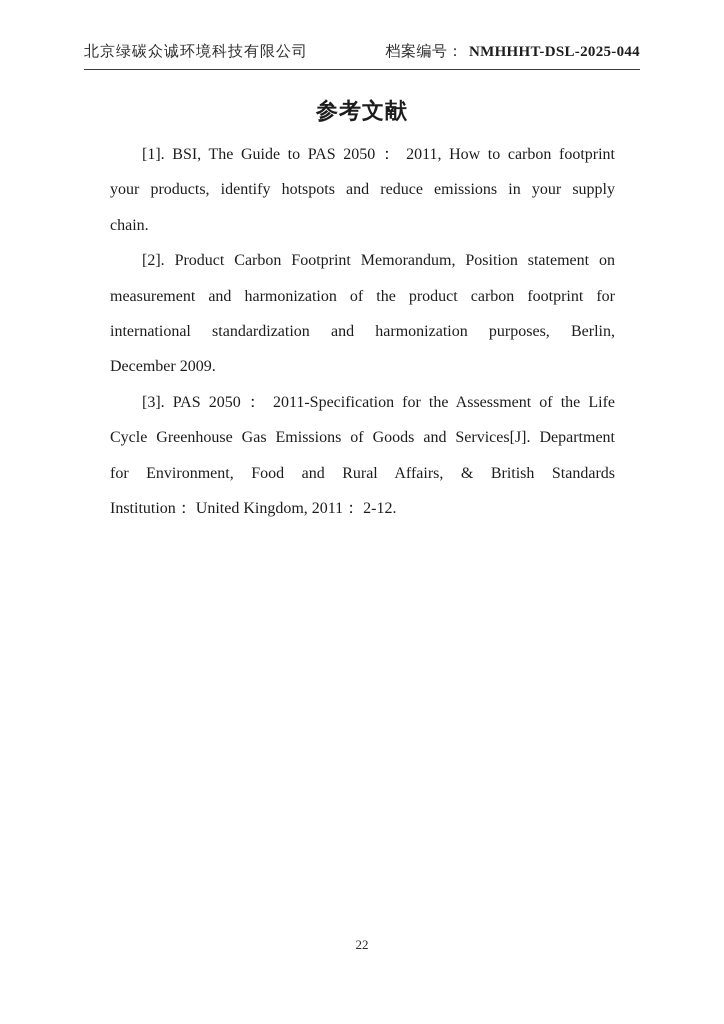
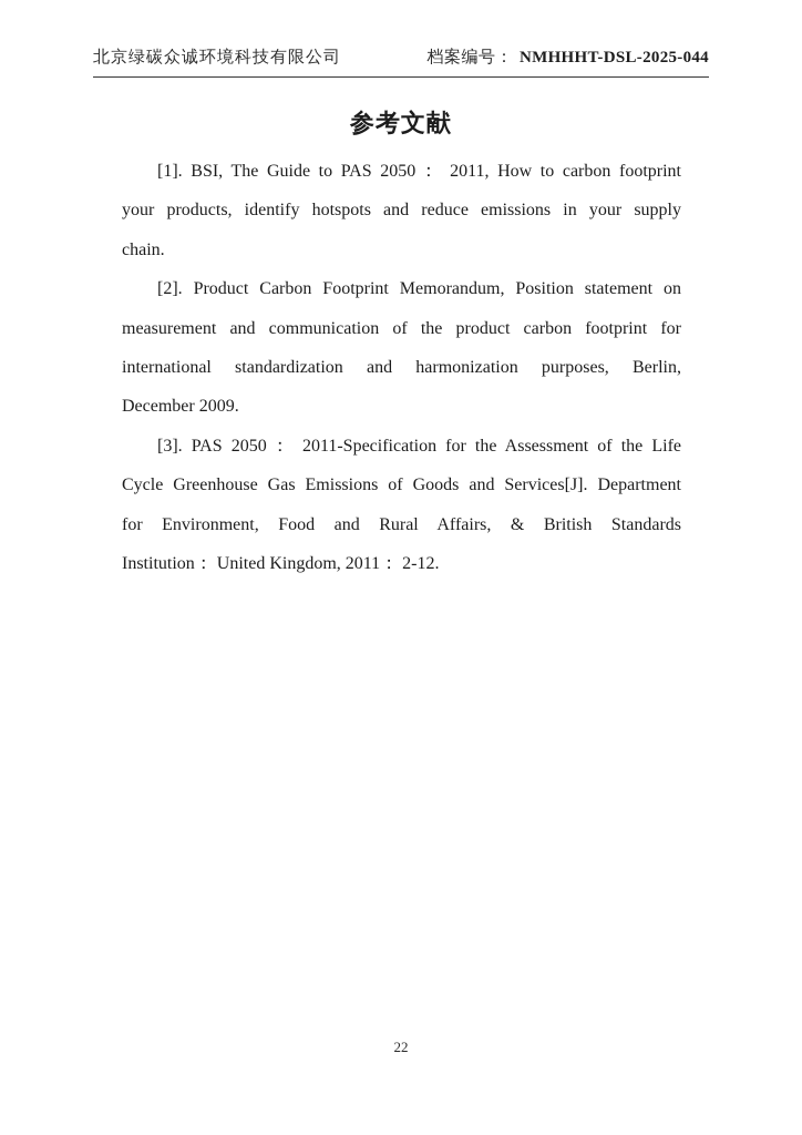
  北京绿碳众诚环境科技有限公司
  档案编号： NMHHHT-DSL-2025-044
  参考文献
  [1]. BSI, The Guide to PAS 2050： 2011, How to carbon footprint
  your products, identify hotspots and reduce emissions in your supply
  chain.
  [2]. Product Carbon Footprint Memorandum, Position statement on
- measurement and harmonization of the product carbon footprint for
+ measurement and communication of the product carbon footprint for
  international standardization and harmonization purposes, Berlin,
  December 2009.
  [3]. PAS 2050： 2011-Specification for the Assessment of the Life
  Cycle Greenhouse Gas Emissions of Goods and Services[J]. Department
  for Environment, Food and Rural Affairs, & British Standards
  Institution： United Kingdom, 2011： 2-12.
  22
